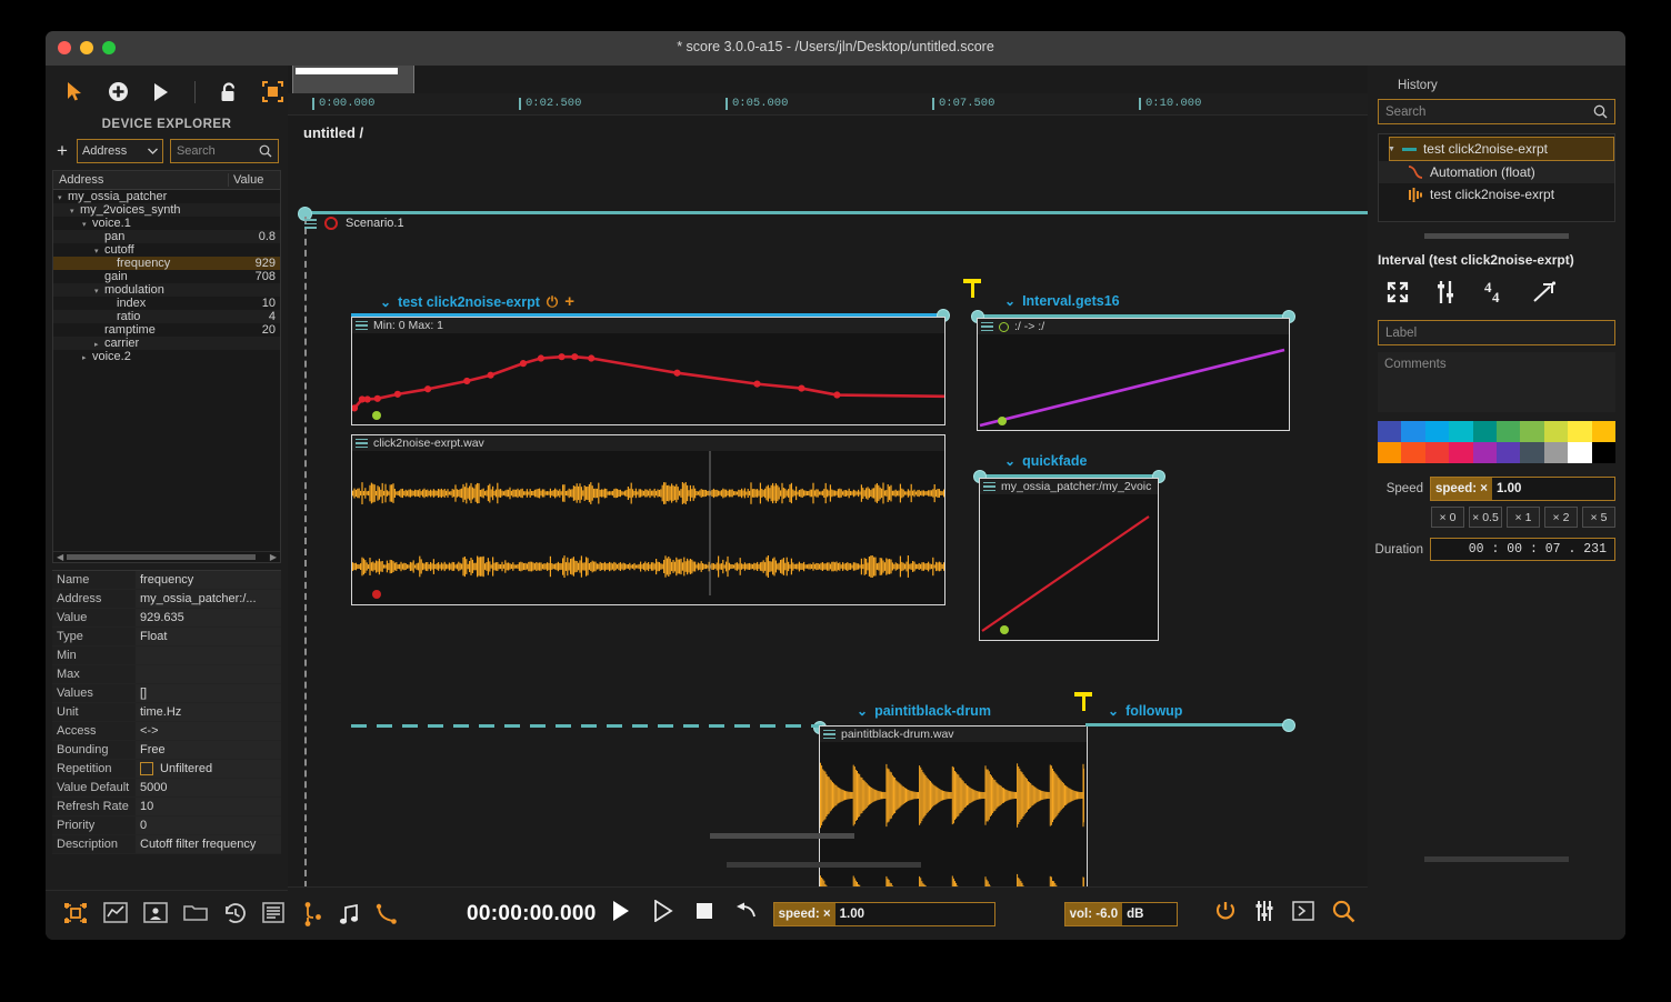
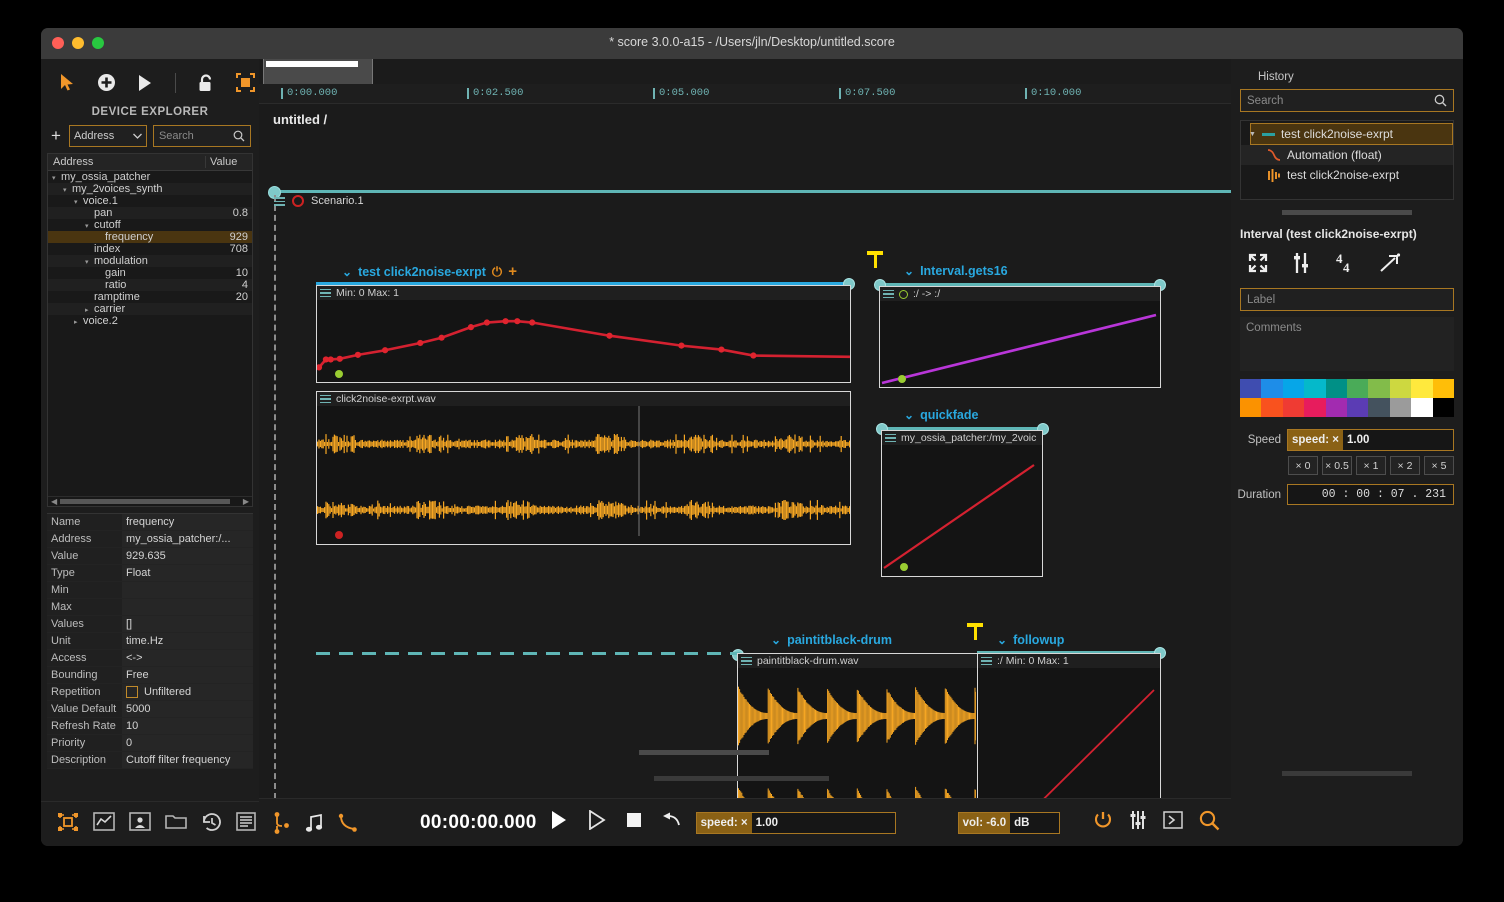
  * score 3.0.0-a15 - /Users/jln/Desktop/untitled.score
  DEVICE EXPLORER
  +
  Address
  Search
  Address
  Value
  my_ossia_patcher
  my_2voices_synth
  voice.1
  pan
  0.8
  cutoff
  frequency
  929
- gain
+ index
  708
  modulation
- index
+ gain
  10
  ratio
  4
  ramptime
  20
  carrier
  voice.2
  ◀
  ▶
  Name
  frequency
  Address
  my_ossia_patcher:/...
  Value
  929.635
  Type
  Float
  Min
  Max
  Values
  []
  Unit
  time.Hz
  Access
  <->
  Bounding
  Free
  Repetition
  Unfiltered
  Value Default
  5000
  Refresh Rate
  10
  Priority
  0
  Description
  Cutoff filter frequency
  0:00.000
  0:02.500
  0:05.000
  0:07.500
  0:10.000
  untitled /
  Scenario.1
  ⌄
  test click2noise-exrpt
  ⏻
  +
  Min: 0 Max: 1
  click2noise-exrpt.wav
  ⌄
  Interval.gets16
  :/ -> :/
  ⌄
  quickfade
  my_ossia_patcher:/my_2voic
  ⌄
  paintitblack-drum
  paintitblack-drum.wav
  ⌄
  followup
+ :/ Min: 0 Max: 1
  00:00:00.000
  speed: ×
  1.00
  vol: -6.0
  dB
  History
  Search
  test click2noise-exrpt
  Automation (float)
  test click2noise-exrpt
  Interval (test click2noise-exrpt)
  4
  4
  Label
  Comments
  Speed
  speed: ×
  1.00
  × 0
  × 0.5
  × 1
  × 2
  × 5
  Duration
  00 : 00 : 07 . 231
